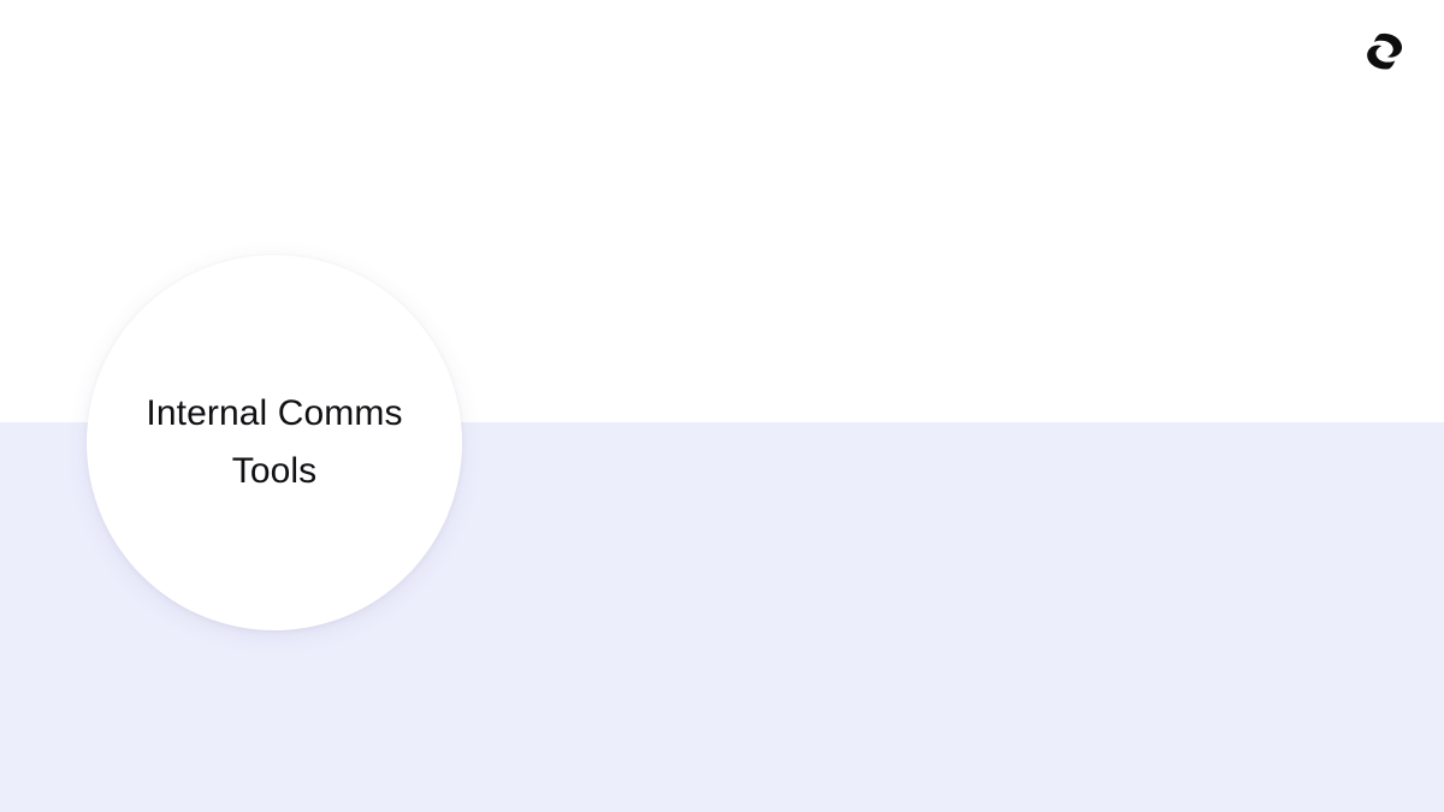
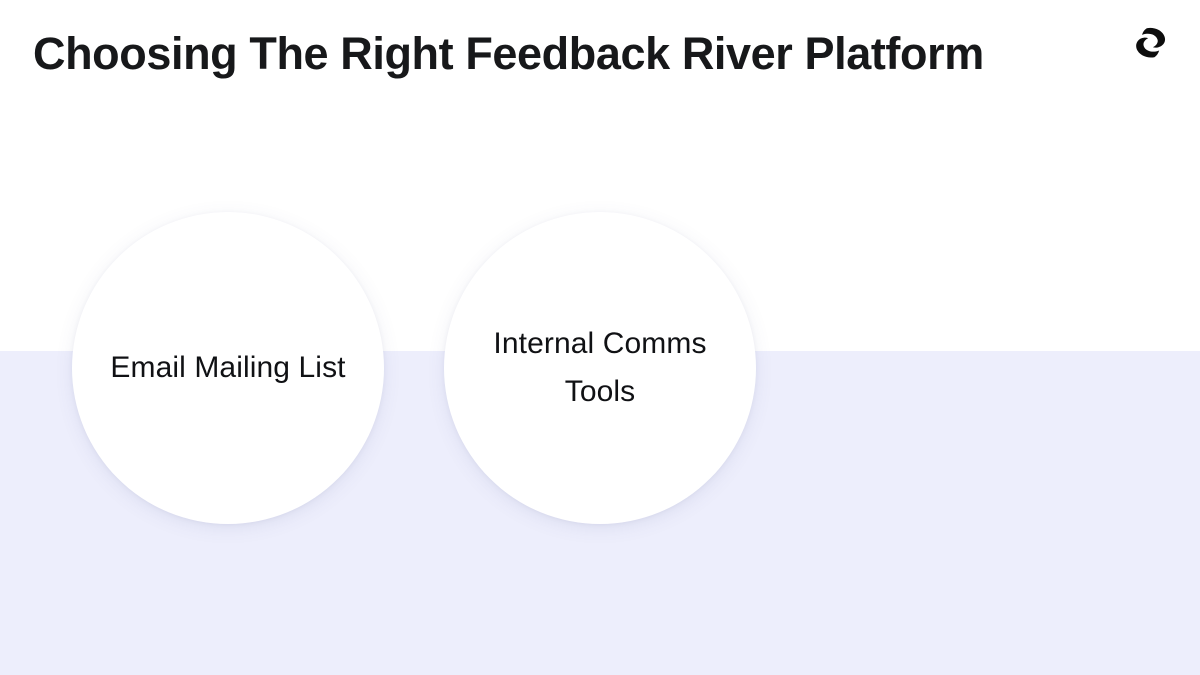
+ Choosing The Right Feedback River Platform
+ Email Mailing List
  Internal Comms Tools
